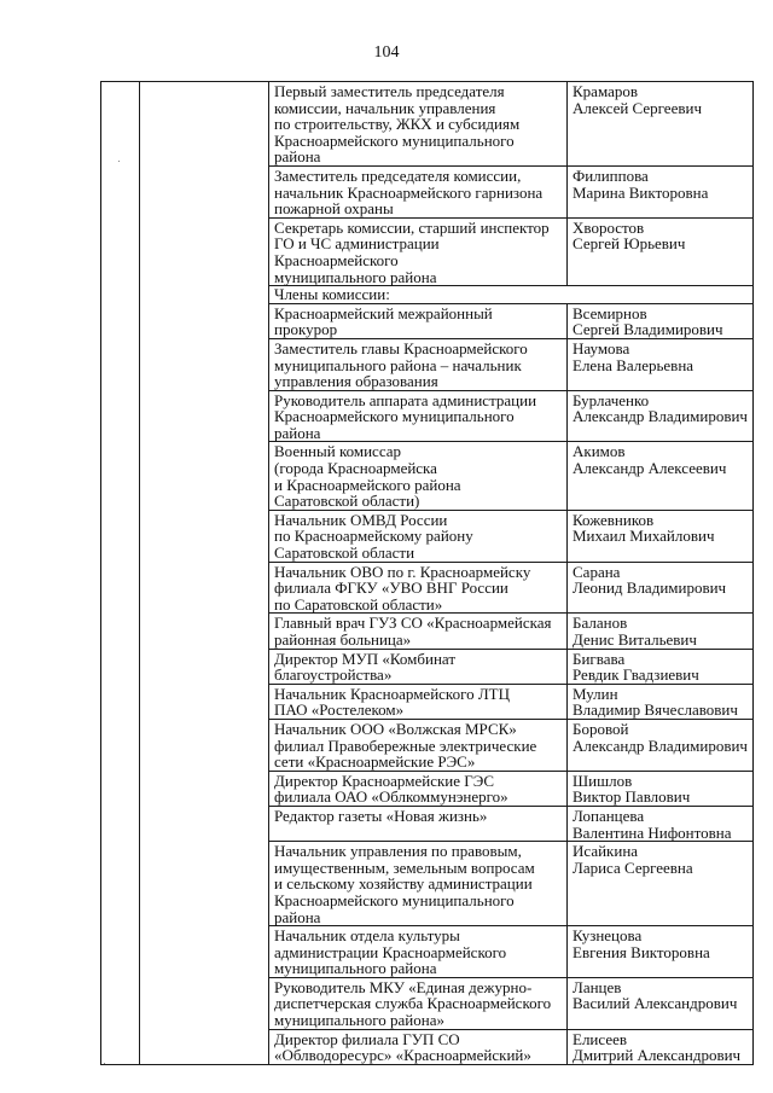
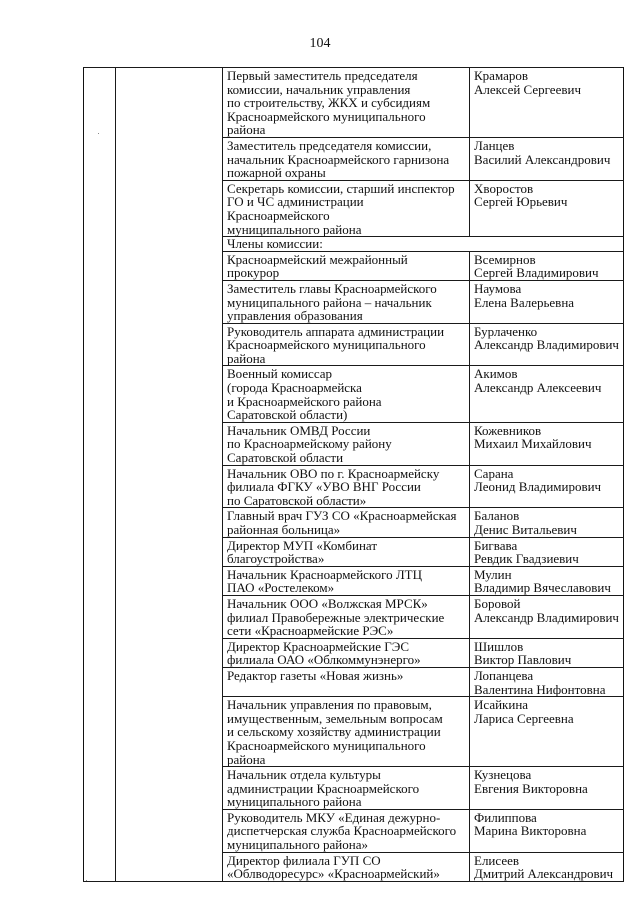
  104
  		Первый заместитель председателя комиссии, начальник управления по строительству, ЖКХ и субсидиям Красноармейского муниципального района	Крамаров Алексей Сергеевич
- Заместитель председателя комиссии, начальник Красноармейского гарнизона пожарной охраны	Филиппова Марина Викторовна
+ Заместитель председателя комиссии, начальник Красноармейского гарнизона пожарной охраны	Ланцев Василий Александрович
  Секретарь комиссии, старший инспектор ГО и ЧС администрации Красноармейского муниципального района	Хворостов Сергей Юрьевич
  Члены комиссии:
  Красноармейский межрайонный прокурор	Всемирнов Сергей Владимирович
  Заместитель главы Красноармейского муниципального района – начальник управления образования	Наумова Елена Валерьевна
  Руководитель аппарата администрации Красноармейского муниципального района	Бурлаченко Александр Владимирович
  Военный комиссар (города Красноармейска и Красноармейского района Саратовской области)	Акимов Александр Алексеевич
  Начальник ОМВД России по Красноармейскому району Саратовской области	Кожевников Михаил Михайлович
  Начальник ОВО по г. Красноармейску филиала ФГКУ «УВО ВНГ России по Саратовской области»	Сарана Леонид Владимирович
  Главный врач ГУЗ СО «Красноармейская районная больница»	Баланов Денис Витальевич
  Директор МУП «Комбинат благоустройства»	Бигвава Ревдик Гвадзиевич
  Начальник Красноармейского ЛТЦ ПАО «Ростелеком»	Мулин Владимир Вячеславович
  Начальник ООО «Волжская МРСК» филиал Правобережные электрические сети «Красноармейские РЭС»	Боровой Александр Владимирович
  Директор Красноармейские ГЭС филиала ОАО «Облкоммунэнерго»	Шишлов Виктор Павлович
  Редактор газеты «Новая жизнь»	Лопанцева Валентина Нифонтовна
  Начальник управления по правовым, имущественным, земельным вопросам и сельскому хозяйству администрации Красноармейского муниципального района	Исайкина Лариса Сергеевна
  Начальник отдела культуры администрации Красноармейского муниципального района	Кузнецова Евгения Викторовна
- Руководитель МКУ «Единая дежурно- диспетчерская служба Красноармейского муниципального района»	Ланцев Василий Александрович
+ Руководитель МКУ «Единая дежурно- диспетчерская служба Красноармейского муниципального района»	Филиппова Марина Викторовна
  Директор филиала ГУП СО «Облводоресурс» «Красноармейский»	Елисеев Дмитрий Александрович
